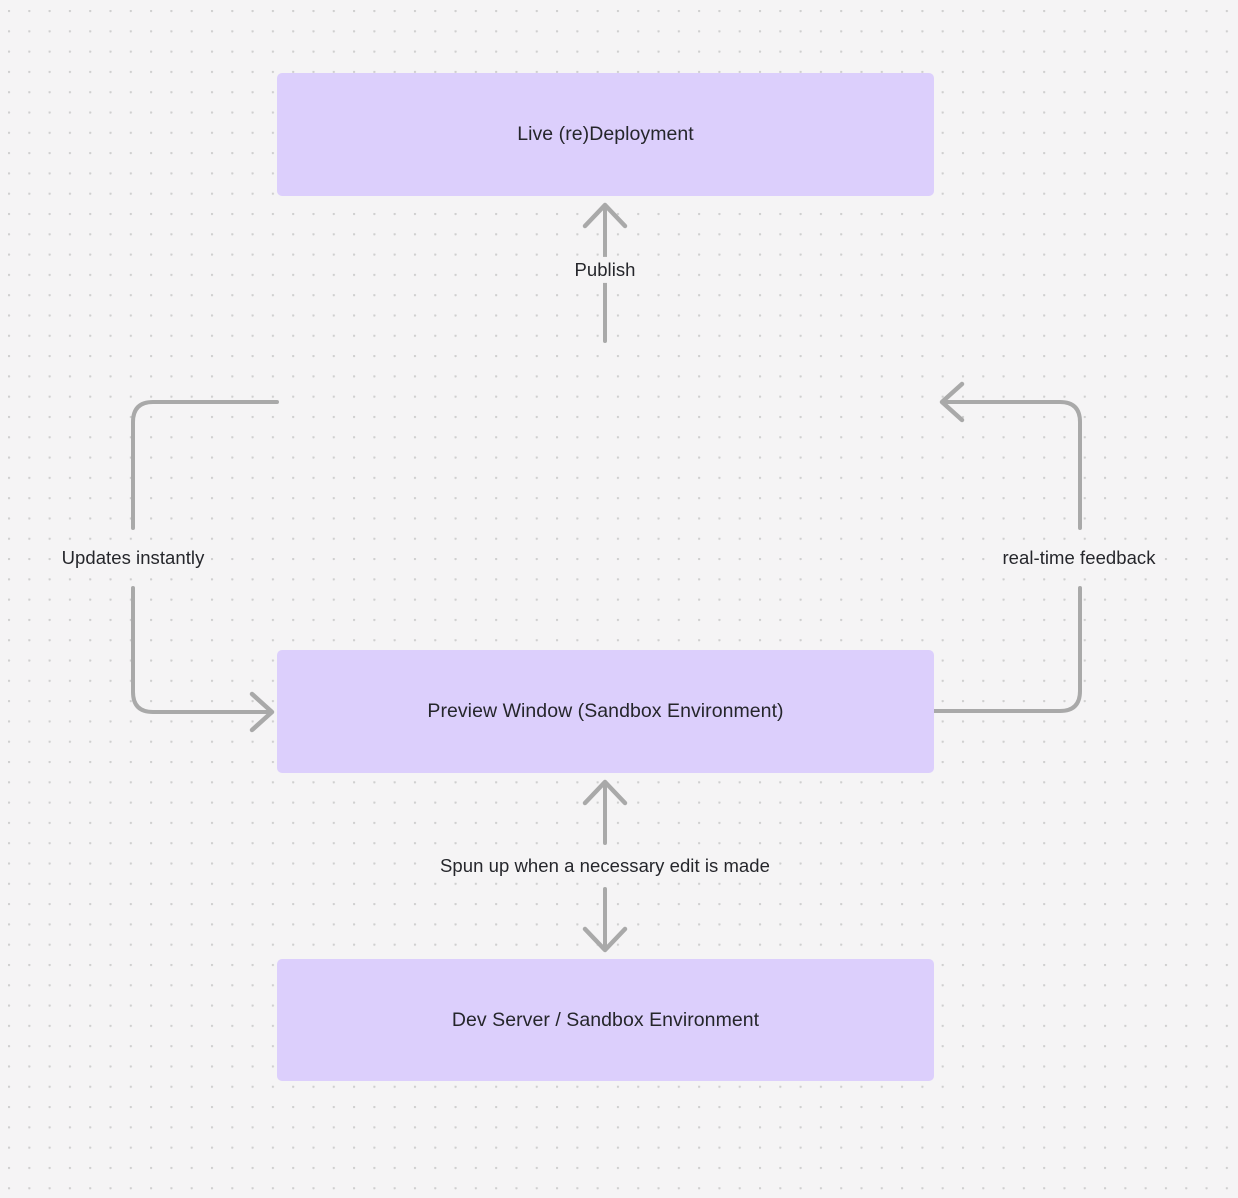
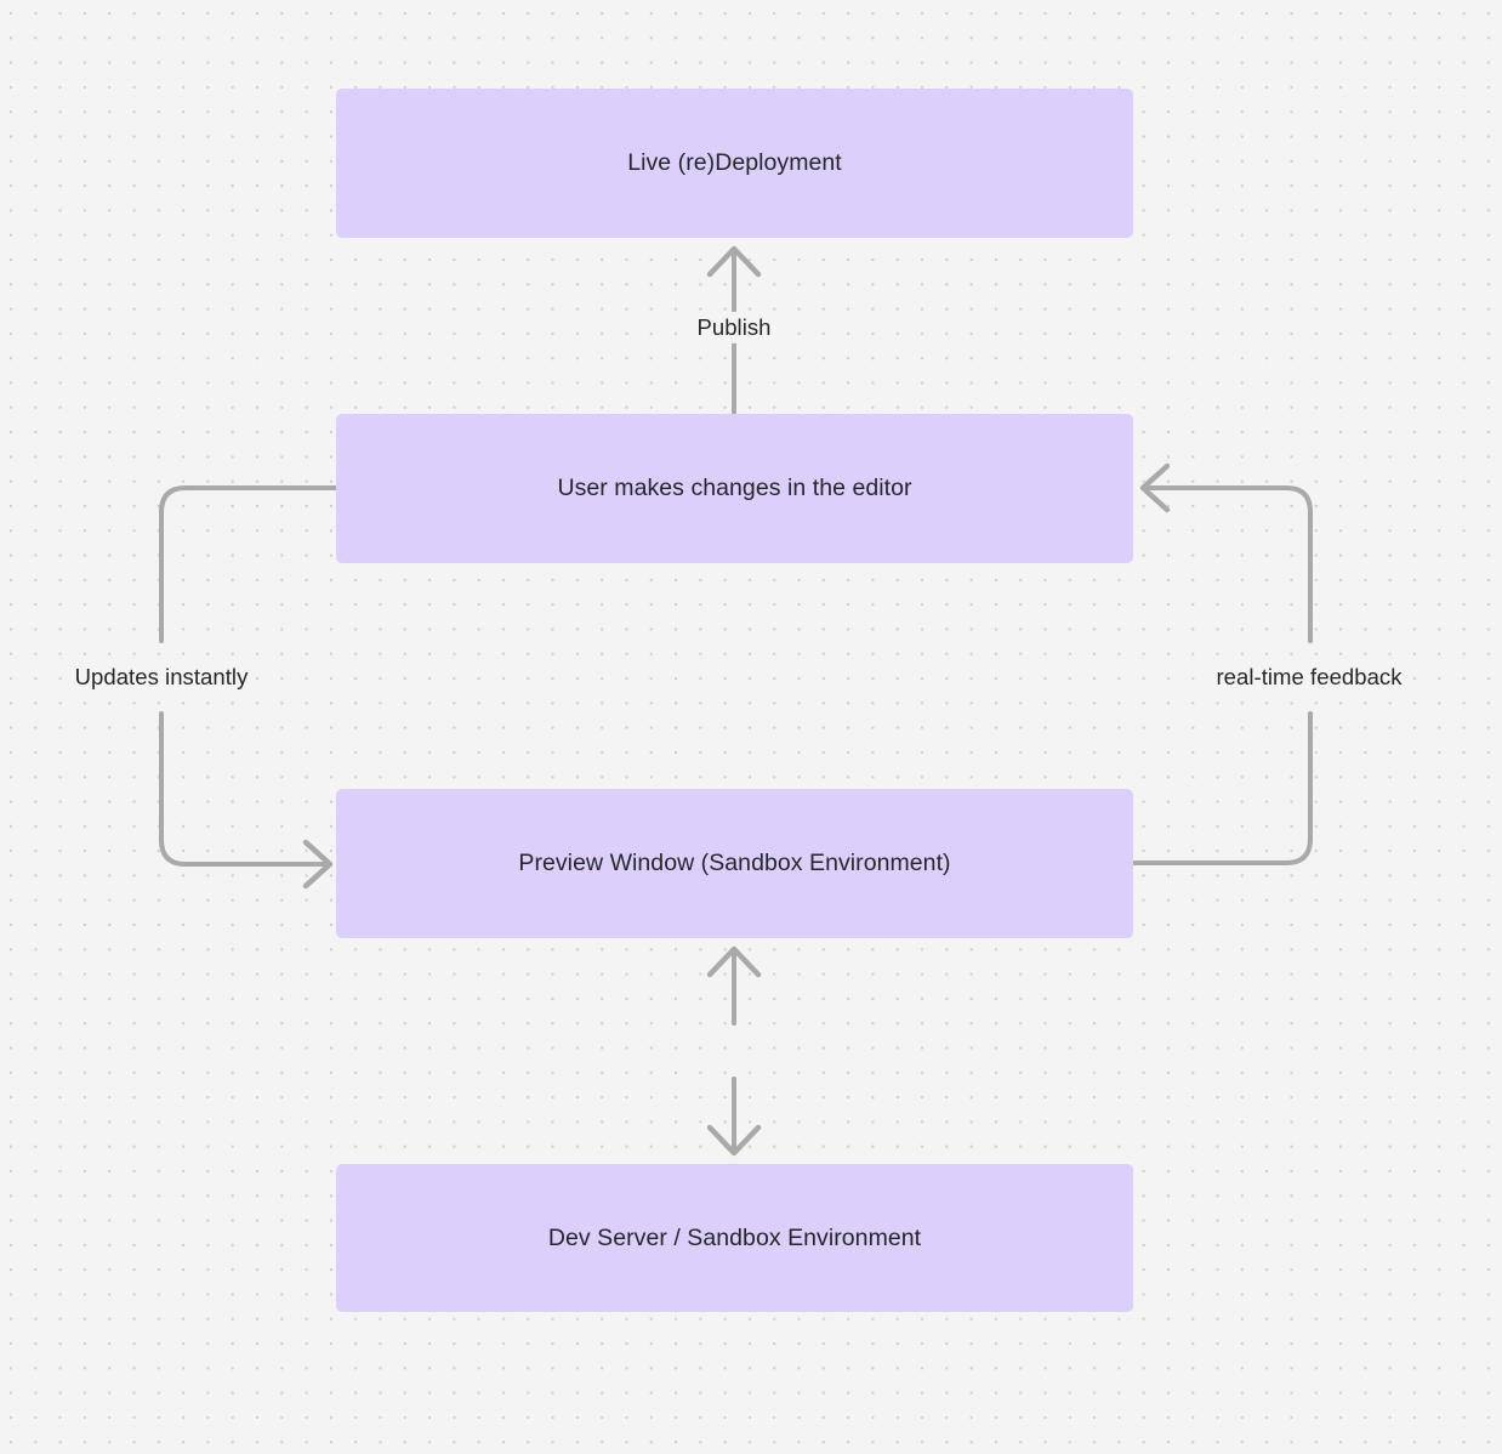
  Live (re)Deployment
+ User makes changes in the editor
  Preview Window (Sandbox Environment)
  Dev Server / Sandbox Environment
  Publish
  Updates instantly
  real-time feedback
- Spun up when a necessary edit is made
